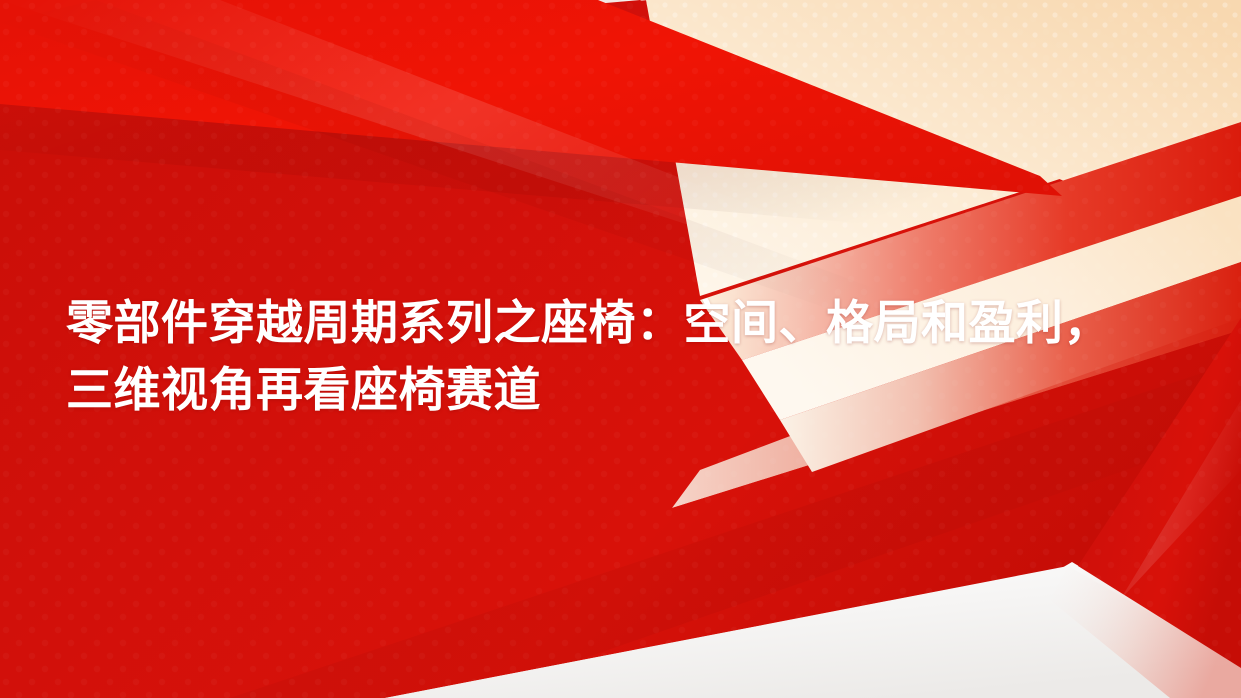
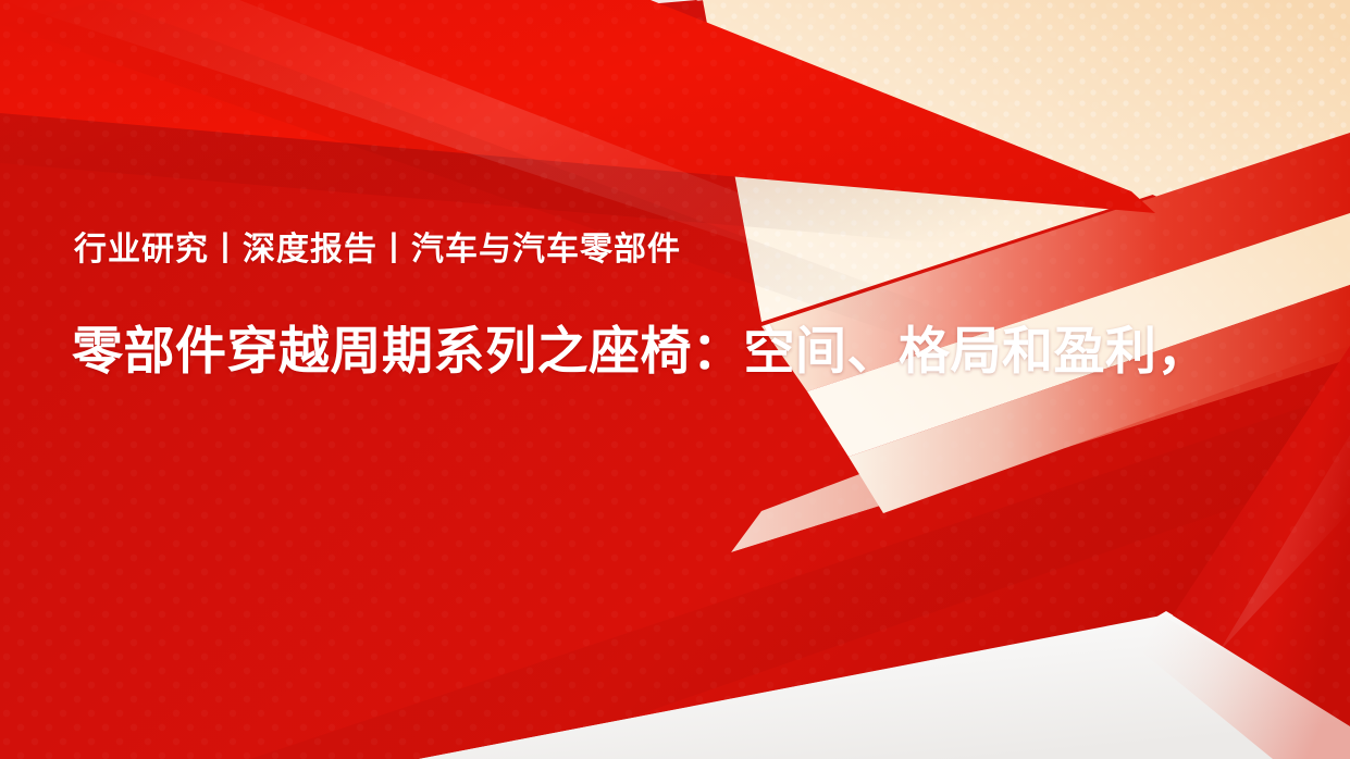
+ 行业研究丨深度报告丨汽车与汽车零部件
  零部件穿越周期系列之座椅：空间、格局和盈利，
- 三维视角再看座椅赛道
